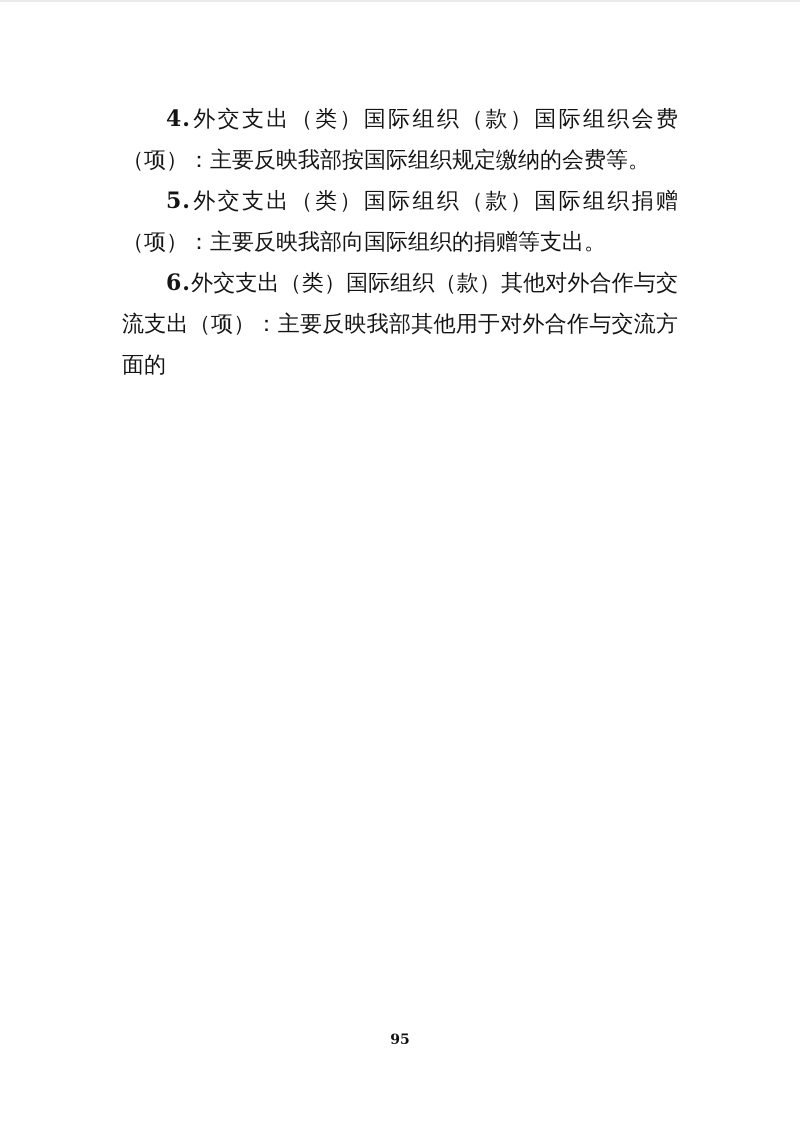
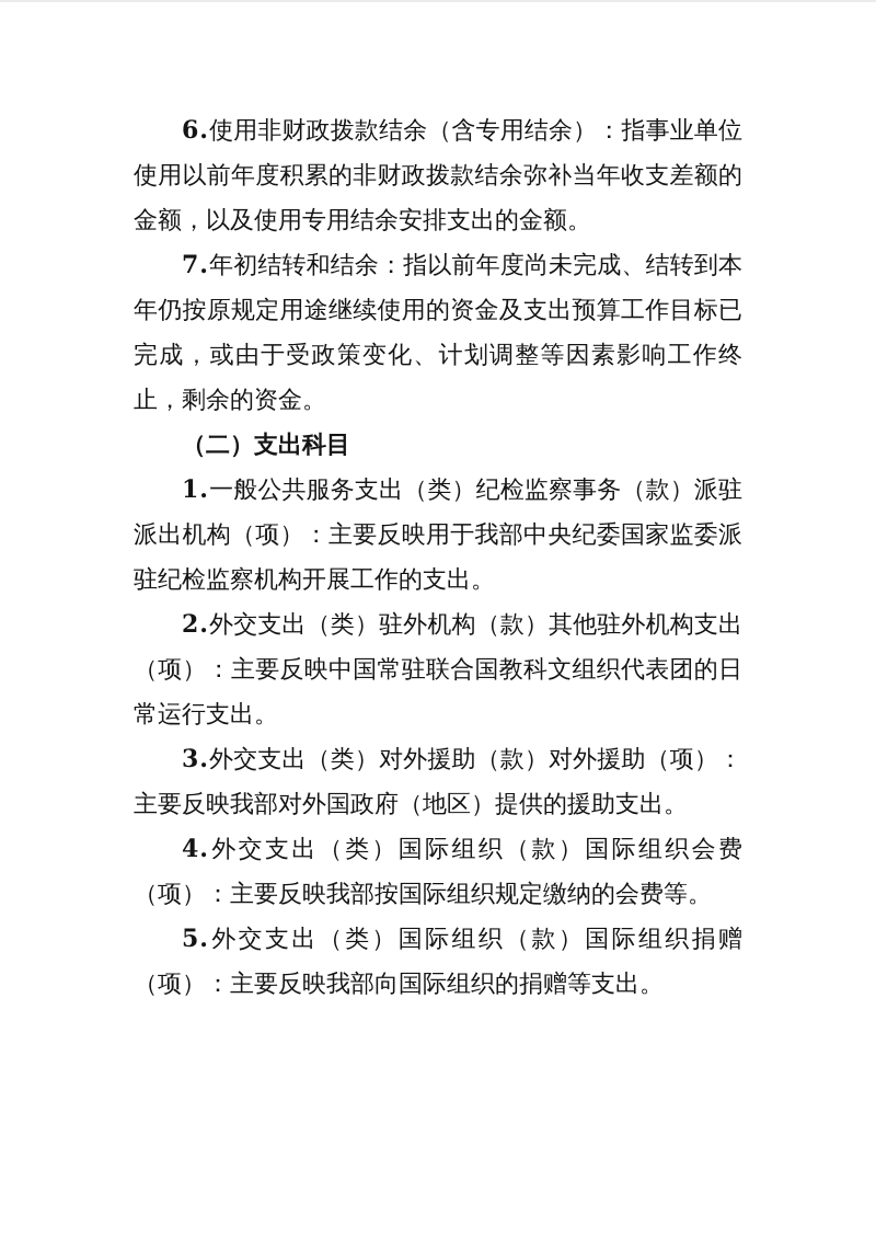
+ 6.使用非财政拨款结余（含专用结余）：指事业单位使用以前年度积累的非财政拨款结余弥补当年收支差额的金额，以及使用专用结余安排支出的金额。
+ 7.年初结转和结余：指以前年度尚未完成、结转到本年仍按原规定用途继续使用的资金及支出预算工作目标已完成，或由于受政策变化、计划调整等因素影响工作终止，剩余的资金。
+ （二）支出科目
+ 1.一般公共服务支出（类）纪检监察事务（款）派驻派出机构（项）：主要反映用于我部中央纪委国家监委派驻纪检监察机构开展工作的支出。
+ 2.外交支出（类）驻外机构（款）其他驻外机构支出（项）：主要反映中国常驻联合国教科文组织代表团的日常运行支出。
+ 3.外交支出（类）对外援助（款）对外援助（项）：主要反映我部对外国政府（地区）提供的援助支出。
  4.外交支出（类）国际组织（款）国际组织会费（项）：主要反映我部按国际组织规定缴纳的会费等。
  5.外交支出（类）国际组织（款）国际组织捐赠（项）：主要反映我部向国际组织的捐赠等支出。
- 6.外交支出（类）国际组织（款）其他对外合作与交流支出（项）：主要反映我部其他用于对外合作与交流方面的
- 95
